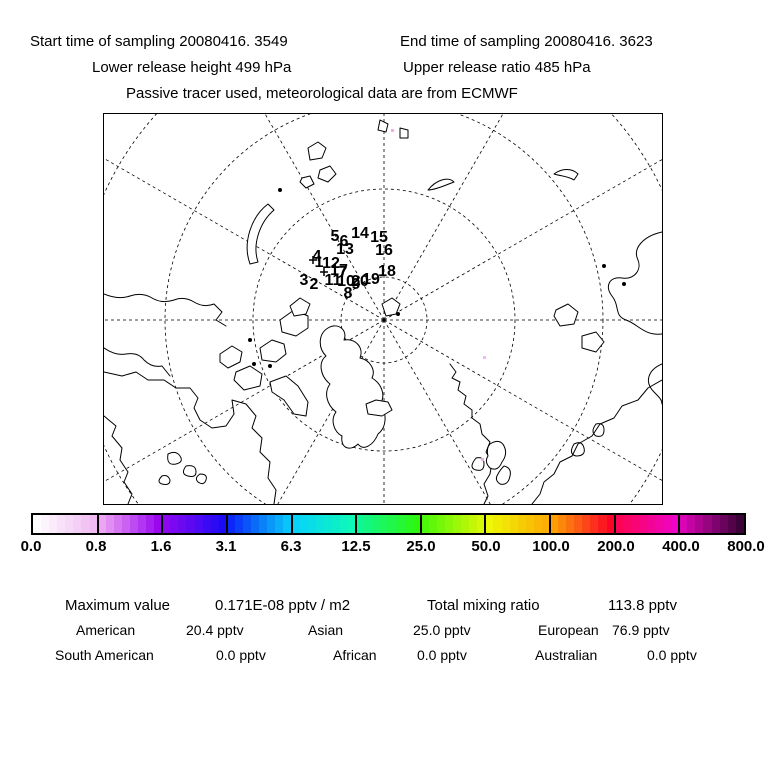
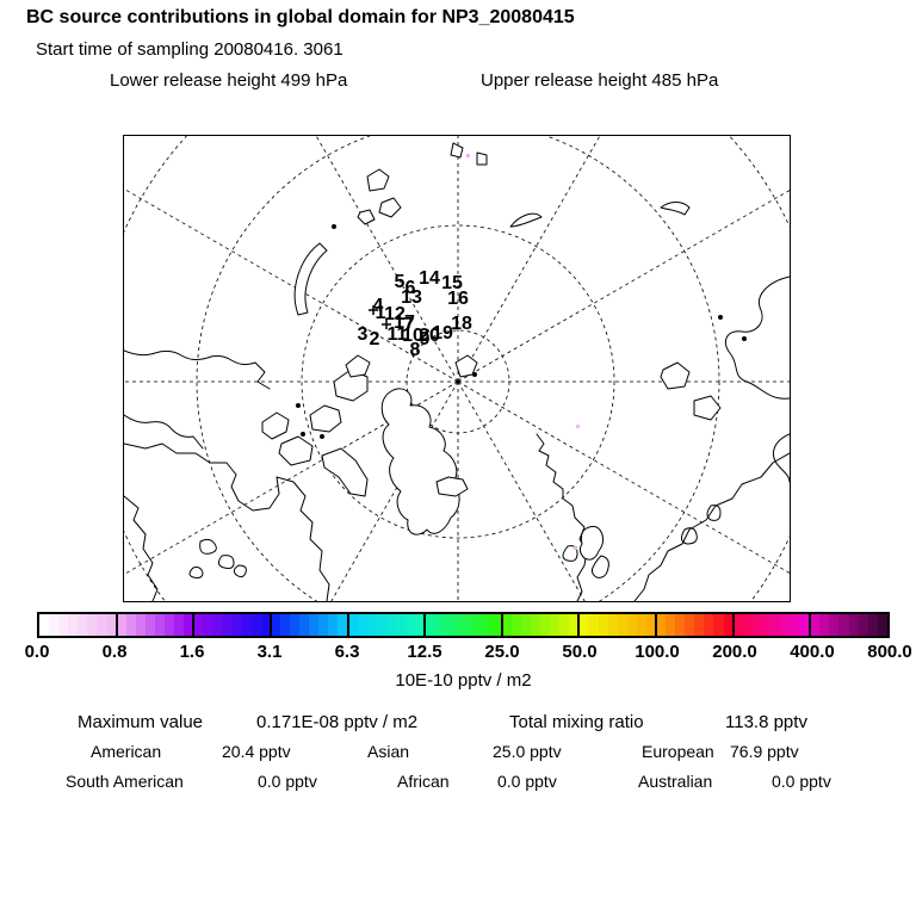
+ BC source contributions in global domain for NP3_20080415
- Start time of sampling 20080416. 3549
+ Start time of sampling 20080416. 3061
- End time of sampling 20080416. 3623
  Lower release height 499 hPa
- Upper release ratio 485 hPa
+ Upper release height 485 hPa
- Passive tracer used, meteorological data are from ECMWF
  1
  2
  3
  4
  5
  6
  7
  8
  9
  10
  11
  12
  13
  14
  15
  16
  17
  18
  19
  20
  0.0
  0.8
  1.6
  3.1
  6.3
  12.5
  25.0
  50.0
  100.0
  200.0
  400.0
  800.0
+ 10E-10 pptv / m2
  Maximum value
  0.171E-08 pptv / m2
  Total mixing ratio
  113.8 pptv
  American
  20.4 pptv
  Asian
  25.0 pptv
  European
  76.9 pptv
  South American
  0.0 pptv
  African
  0.0 pptv
  Australian
  0.0 pptv
